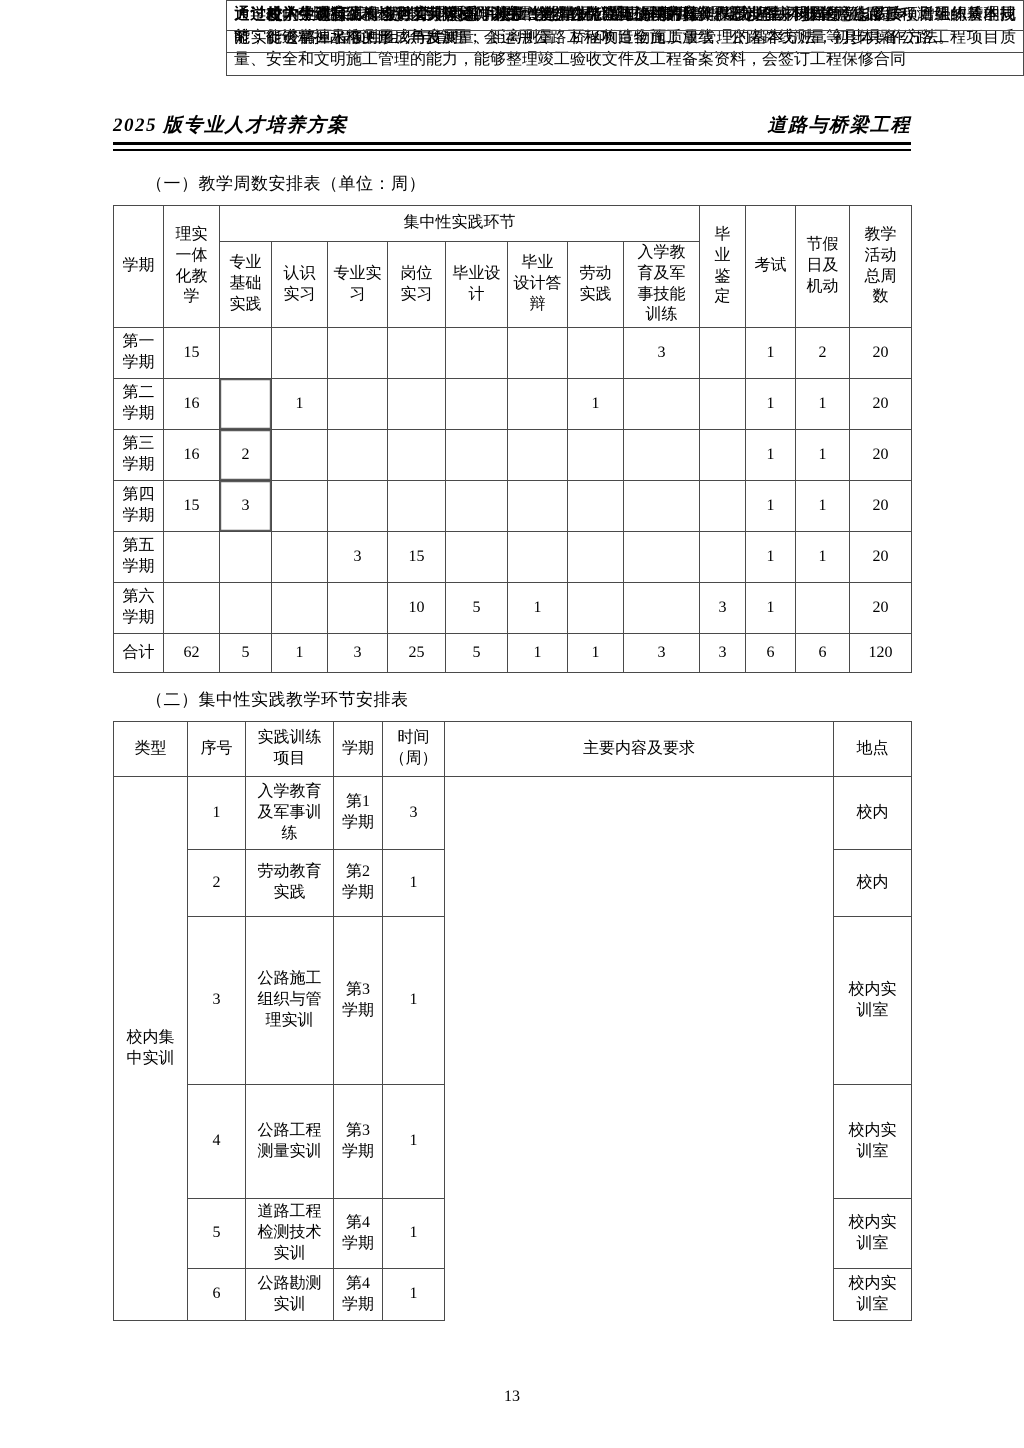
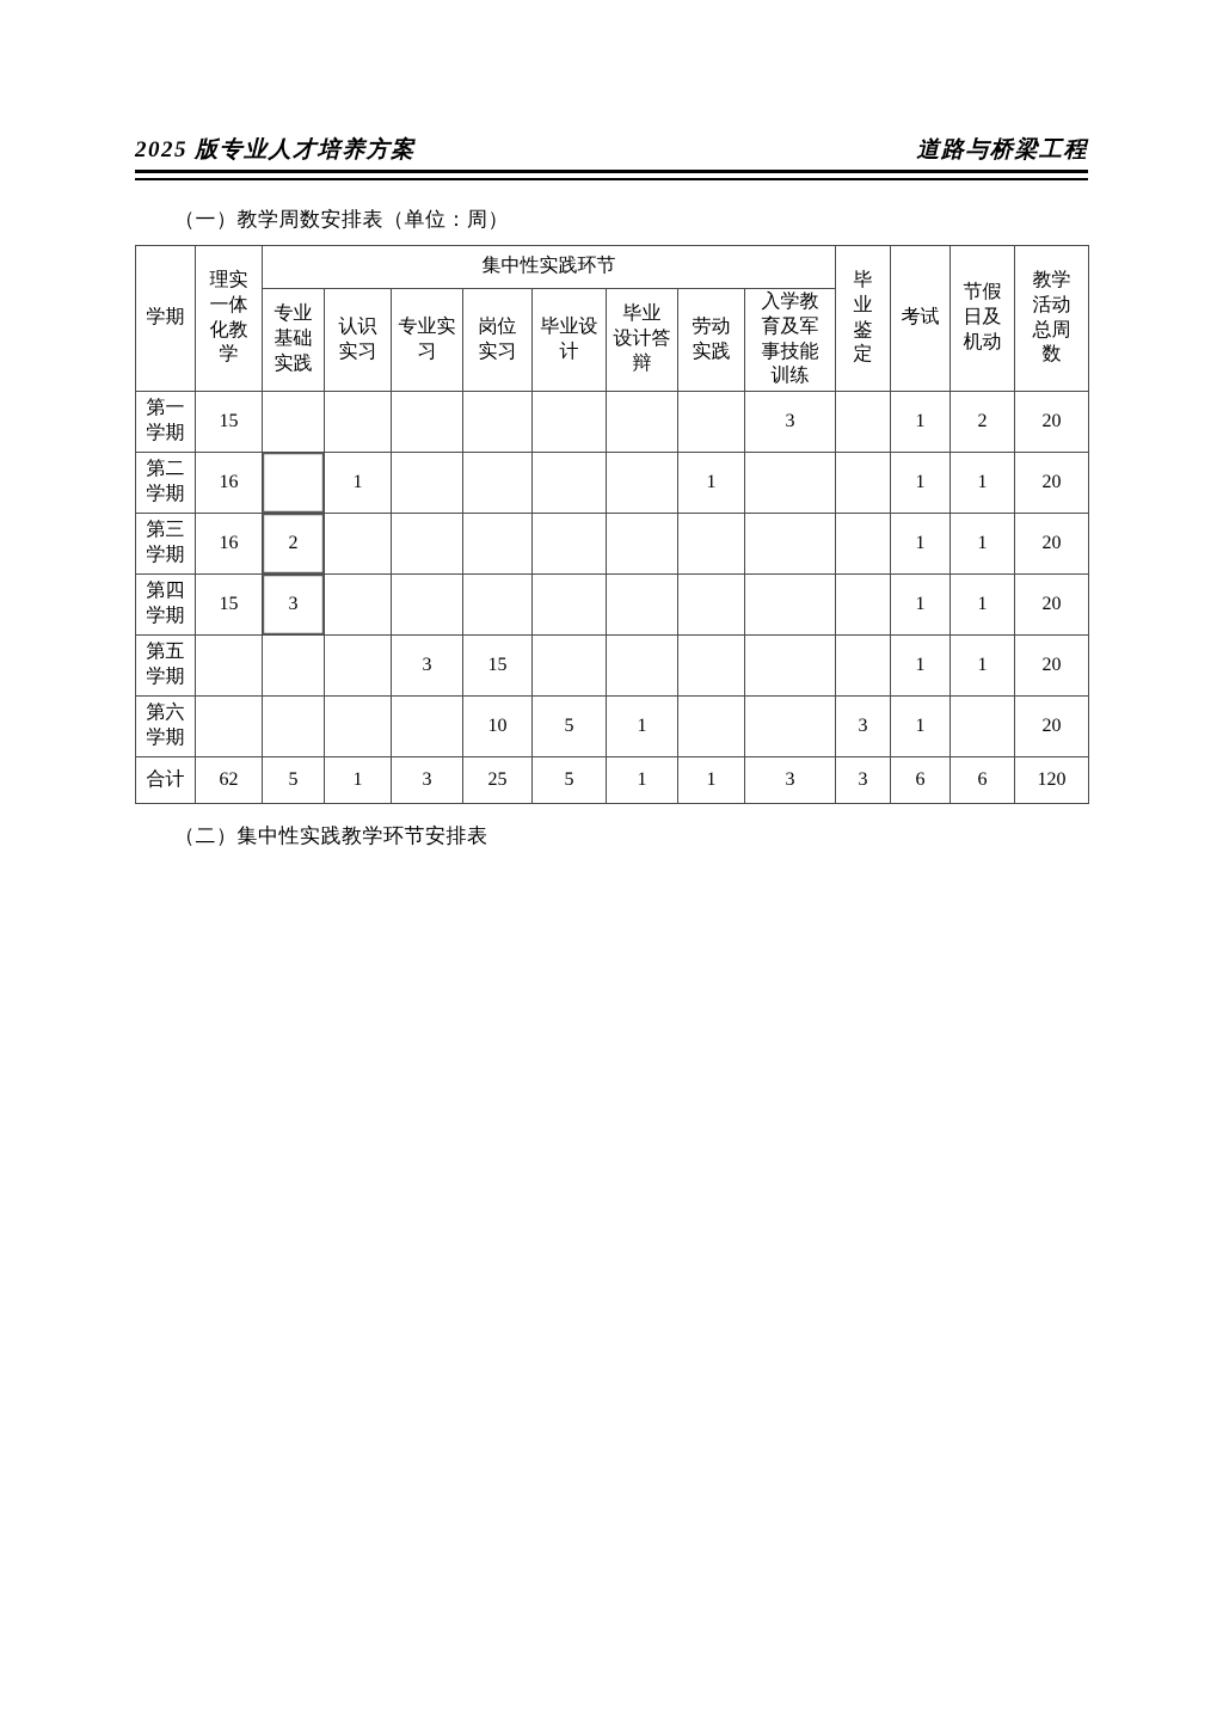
  2025 版专业人才培养方案
  道路与桥梁工程
  （一）教学周数安排表（单位：周）
  学期	理实 一体 化教 学	集中性实践环节	毕 业 鉴 定	考试	节假 日及 机动	教学 活动 总周 数
  专业 基础 实践	认识 实习	专业实 习	岗位 实习	毕业设 计	毕业 设计答 辩	劳动 实践	入学教 育及军 事技能 训练
  第一 学期	15								3		1	2	20
  第二 学期	16		1					1			1	1	20
  第三 学期	16	2									1	1	20
  第四 学期	15	3									1	1	20
  第五 学期				3	15						1	1	20
  第六 学期					10	5	1			3	1		20
  合计	62	5	1	3	25	5	1	1	3	3	6	6	120
  （二）集中性实践教学环节安排表
- 类型	序号	实践训练 项目	学期	时间 （周）	主要内容及要求	地点
- 校内集 中实训	1	入学教育 及军事训 练	第1 学期	3	大学生入学教育、专业教育，熟悉学校及专业情况，通过军事训练，培养坚韧不拔的意志品质，增强体质的同时，促进精神品格的形成与发展。							校内
- 2	劳动教育 实践	第2 学期	1	通过校内劳动实践，达到以劳树德、以劳增智、以劳强体、以劳育美。						校内
- 3	公路施工 组织与管 理实训	第3 学期	1	通过对学生进行工程项目管理实训，使学生能掌握公路工程项目管理规划的基本理论，能够按项目组织管理规范实行公路工程项目组织与管理；会运用公路工程项目全面质量管理的基本方法，初步具备公路工程项目质量、安全和文明施工管理的能力，能够整理竣工验收文件及工程备案资料，会签订工程保修合同						校内实 训室
- 4	公路工程 测量实训	第3 学期	1	通过校内测量实践，使学生熟悉常用测量仪器的构造与使用方法；帮助学生初步掌握公路工程测量的基本技能；能够掌握水准测量、角度测量、距离测量、桥涵构造物施工放线、公路路线测量等具体操作方法。						校内实 训室
- 5	道路工程 检测技术 实训	第4 学期	1	通过对学生进行结构检测实训等检测训练，使学生能能正确使用检测仪器设备并巩固所学知识。						校内实 训室
- 6	公路勘测 实训	第4 学期	1	通过使学生到勘测现场，以实际操作为主，掌握公路勘测放样的操作程序步骤，操作要领，为专						校内实 训室
- 13
